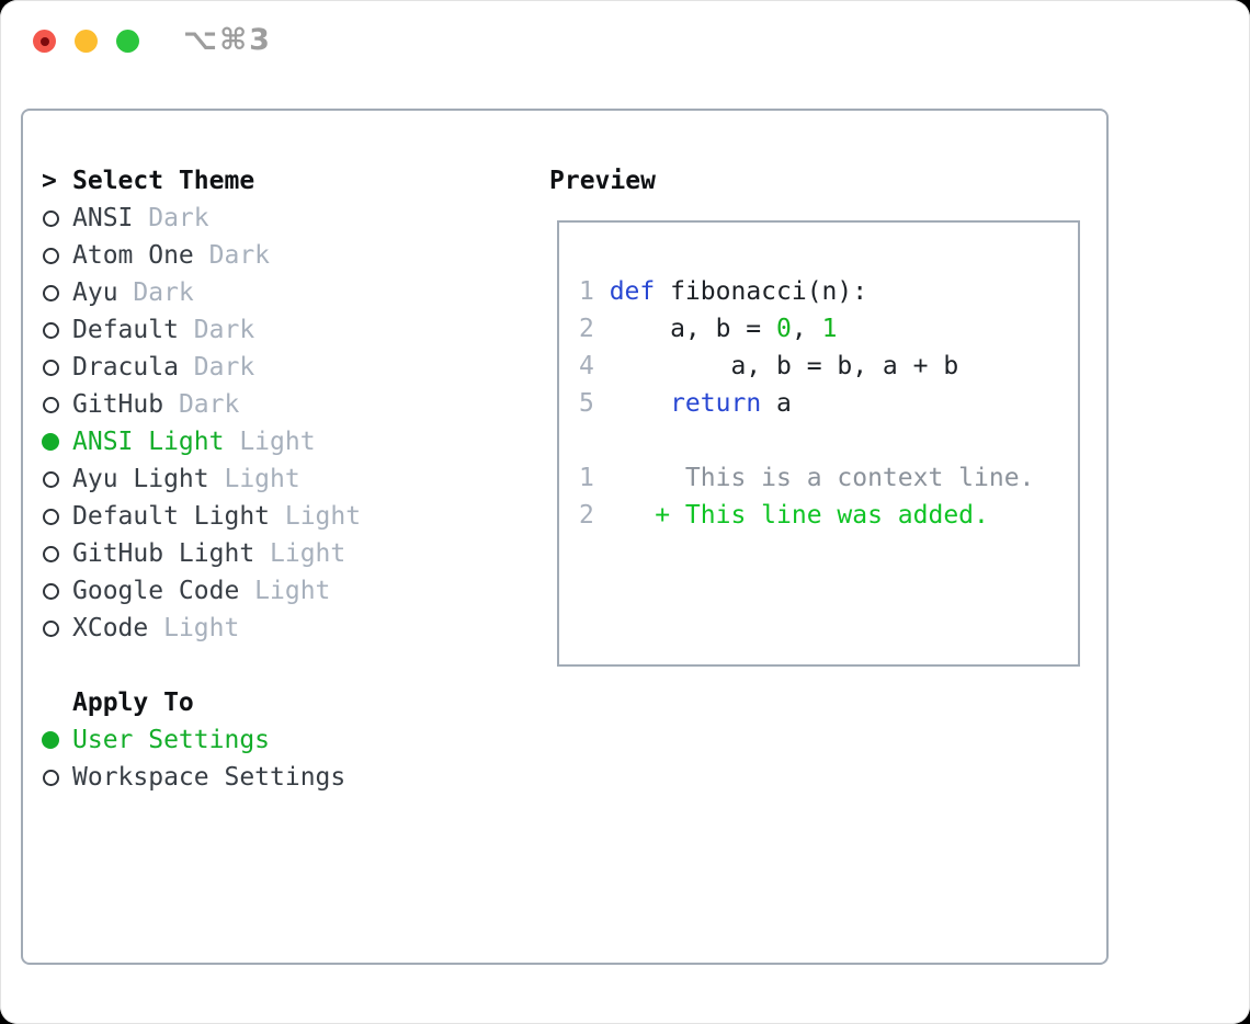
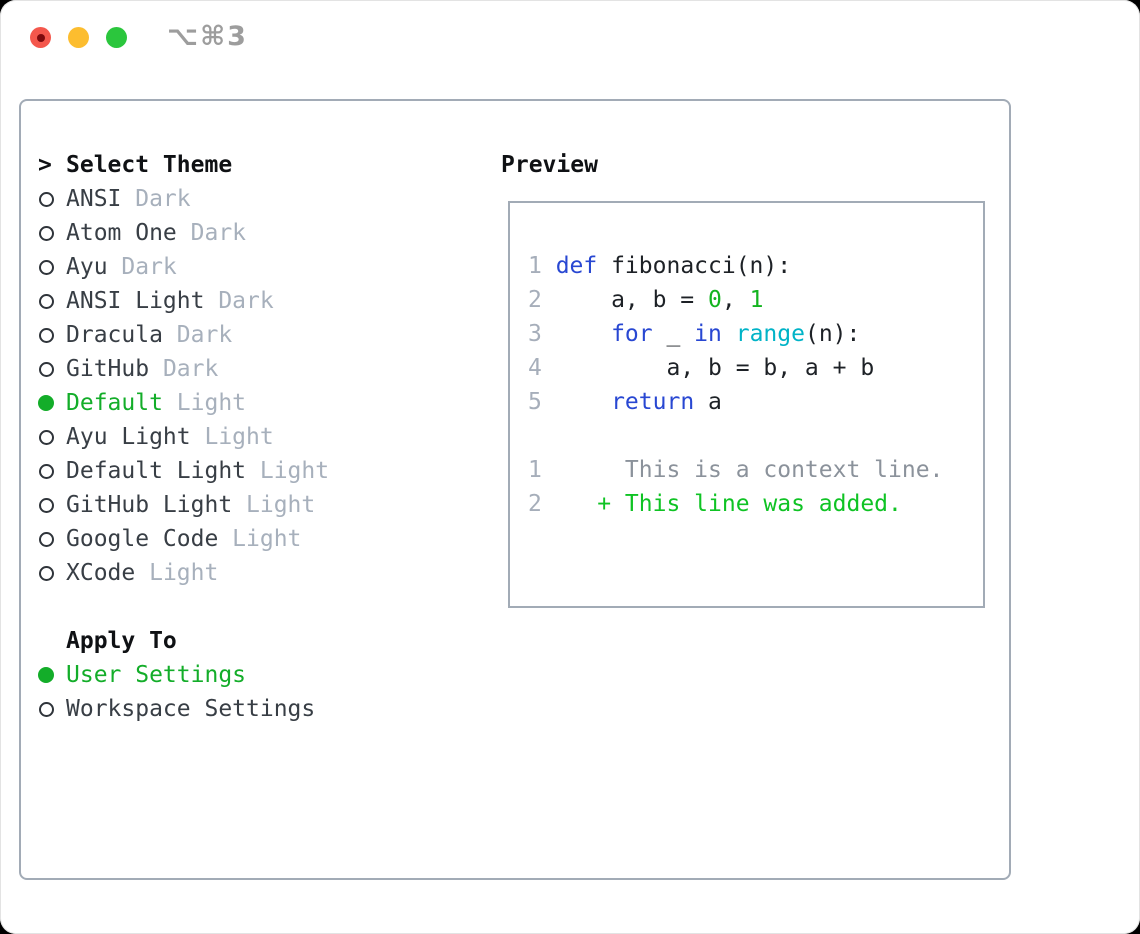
  ⌥⌘3
  >
  Select Theme
  ANSI
  Dark
  Atom One
  Dark
  Ayu
  Dark
- Default
+ ANSI Light
  Dark
  Dracula
  Dark
  GitHub
  Dark
- ANSI Light
+ Default
  Light
  Ayu Light
  Light
  Default Light
  Light
  GitHub Light
  Light
  Google Code
  Light
  XCode
  Light
  Apply To
  User Settings
  Workspace Settings
  Preview
  1 def fibonacci(n):
  2 a, b = 0, 1
+ 3 for _ in range(n):
  4 a, b = b, a + b
  5 return a
  1 This is a context line.
  2 + This line was added.
